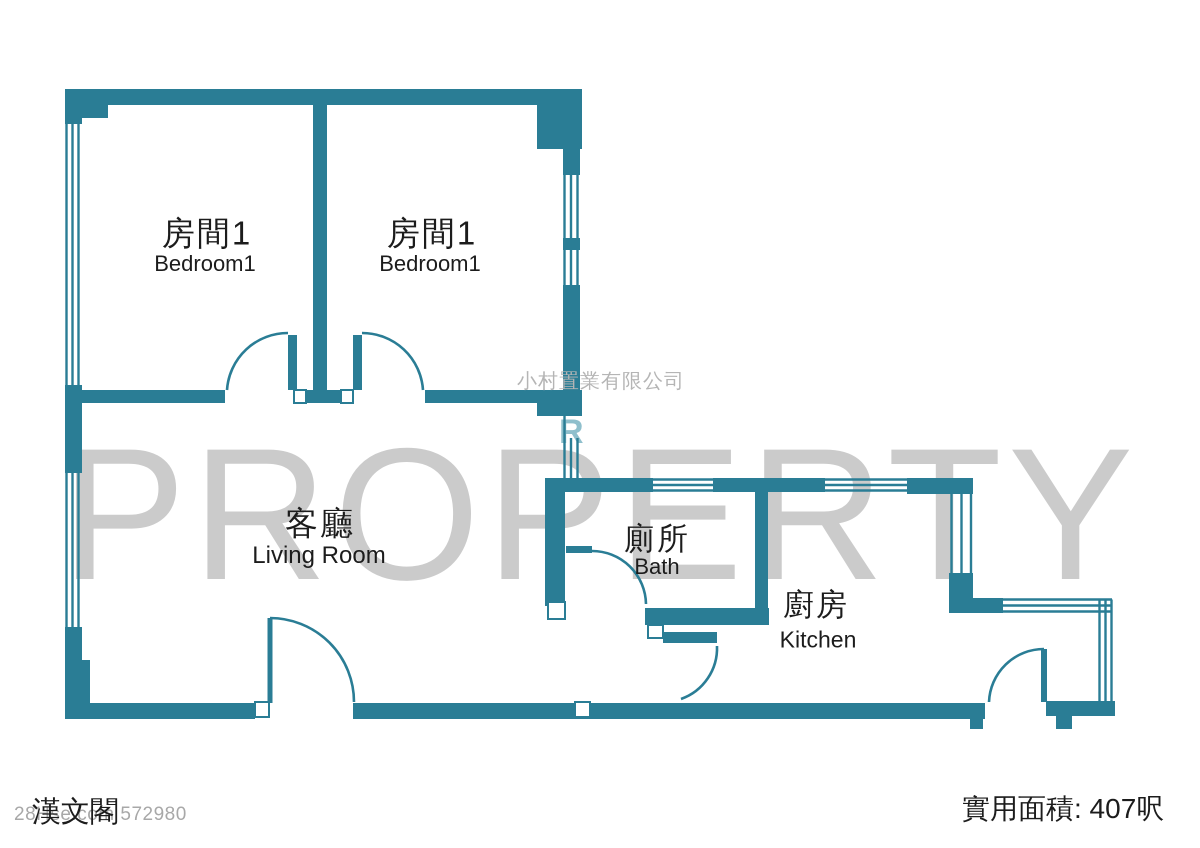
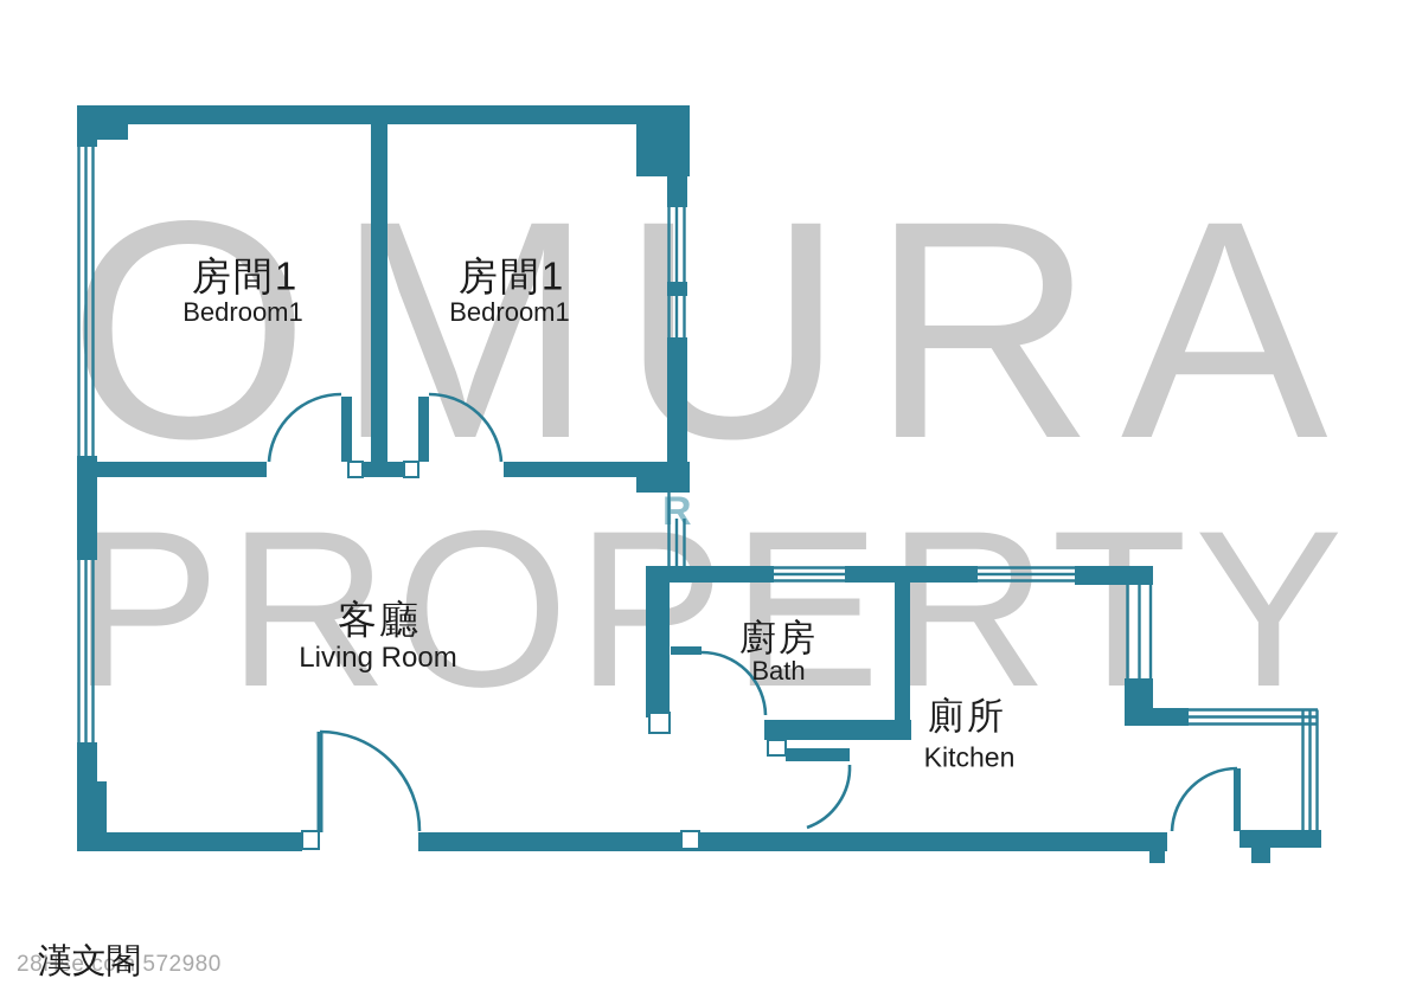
+ OMURA
  PROERTY
  R
- 小村置業有限公司
  28Hse.com 572980
  房間1
  Bedroom1
  房間1
  Bedroom1
  客廳
  Living Room
- 廁所
+ 廚房
  Bath
- 廚房
+ 廁所
  Kitchen
  漢文閣
- 實用面積: 407呎
